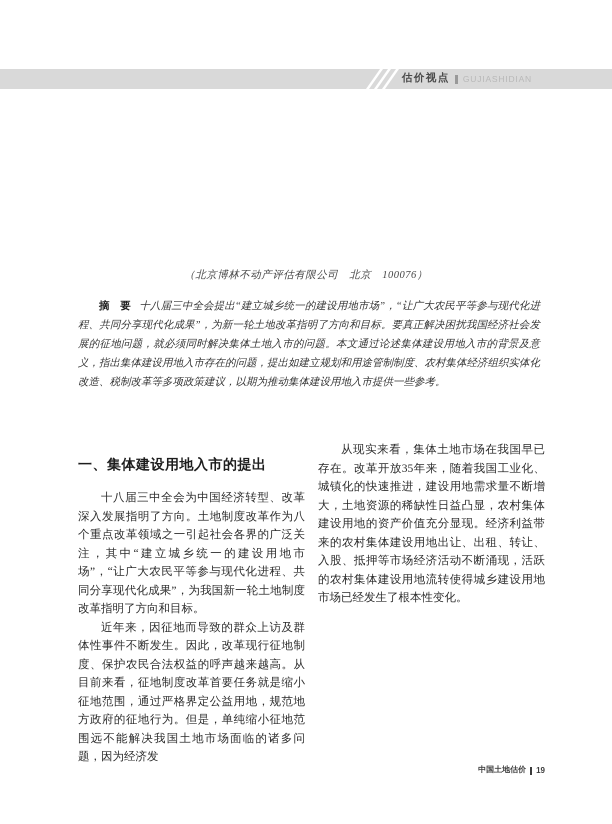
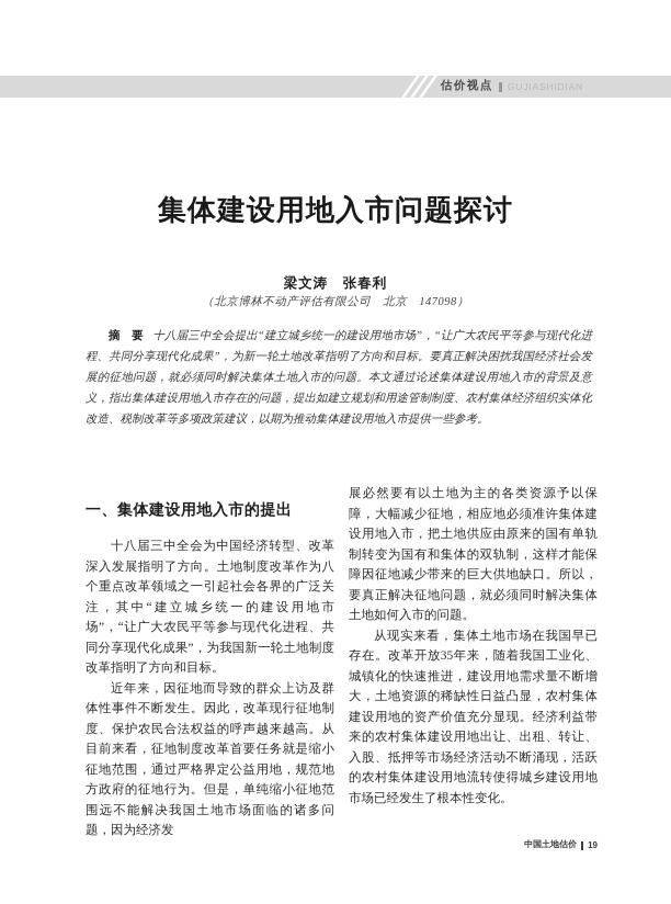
  估价视点
  GUJIASHIDIAN
+ 集体建设用地入市问题探讨
+ 梁文涛 张春利
- （北京博林不动产评估有限公司 北京 100076）
+ （北京博林不动产评估有限公司 北京 147098）
  摘 要 十八届三中全会提出“建立城乡统一的建设用地市场”，“让广大农民平等参与现代化进程、共同分享现代化成果”，为新一轮土地改革指明了方向和目标。要真正解决困扰我国经济社会发展的征地问题，就必须同时解决集体土地入市的问题。本文通过论述集体建设用地入市的背景及意义，指出集体建设用地入市存在的问题，提出如建立规划和用途管制制度、农村集体经济组织实体化改造、税制改革等多项政策建议，以期为推动集体建设用地入市提供一些参考。
  一、集体建设用地入市的提出
  十八届三中全会为中国经济转型、改革深入发展指明了方向。土地制度改革作为八个重点改革领域之一引起社会各界的广泛关注，其中“建立城乡统一的建设用地市场”，“让广大农民平等参与现代化进程、共同分享现代化成果”，为我国新一轮土地制度改革指明了方向和目标。
  近年来，因征地而导致的群众上访及群体性事件不断发生。因此，改革现行征地制度、保护农民合法权益的呼声越来越高。从目前来看，征地制度改革首要任务就是缩小征地范围，通过严格界定公益用地，规范地方政府的征地行为。但是，单纯缩小征地范围远不能解决我国土地市场面临的诸多问题，因为经济发
+ 展必然要有以土地为主的各类资源予以保障，大幅减少征地，相应地必须准许集体建设用地入市，把土地供应由原来的国有单轨制转变为国有和集体的双轨制，这样才能保障因征地减少带来的巨大供地缺口。所以，要真正解决征地问题，就必须同时解决集体土地如何入市的问题。
  从现实来看，集体土地市场在我国早已存在。改革开放35年来，随着我国工业化、城镇化的快速推进，建设用地需求量不断增大，土地资源的稀缺性日益凸显，农村集体建设用地的资产价值充分显现。经济利益带来的农村集体建设用地出让、出租、转让、入股、抵押等市场经济活动不断涌现，活跃的农村集体建设用地流转使得城乡建设用地市场已经发生了根本性变化。
  中国土地估价
  19
